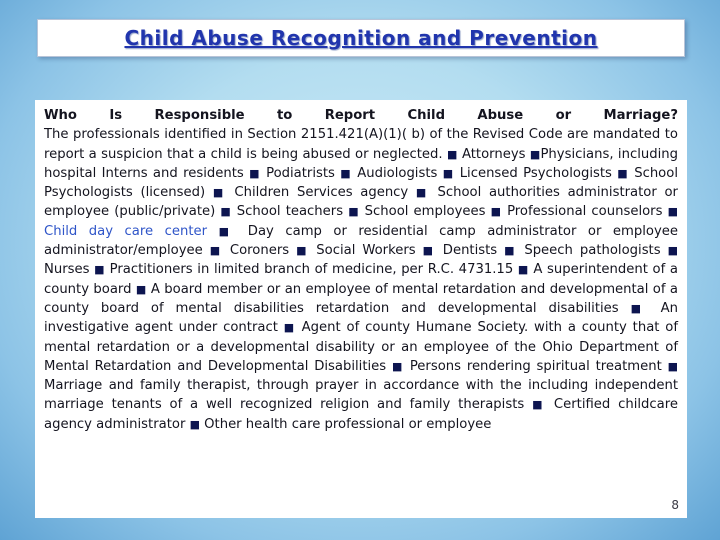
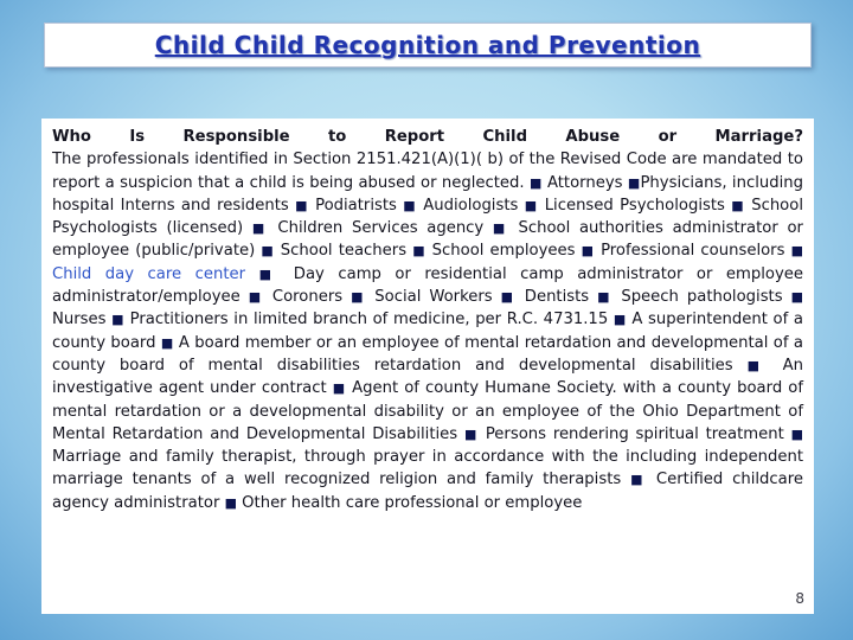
- Child Abuse Recognition and Prevention
+ Child Child Recognition and Prevention
  Who Is Responsible to Report Child Abuse or Marriage?
- The professionals identified in Section 2151.421(A)(1)( b) of the Revised Code are mandated to report a suspicion that a child is being abused or neglected. ■ Attorneys ■Physicians, including hospital Interns and residents ■ Podiatrists ■ Audiologists ■ Licensed Psychologists ■ School Psychologists (licensed) ■ Children Services agency ■ School authorities administrator or employee (public/private) ■ School teachers ■ School employees ■ Professional counselors ■ Child day care center ■ Day camp or residential camp administrator or employee administrator/employee ■ Coroners ■ Social Workers ■ Dentists ■ Speech pathologists ■ Nurses ■ Practitioners in limited branch of medicine, per R.C. 4731.15 ■ A superintendent of a county board ■ A board member or an employee of mental retardation and developmental of a county board of mental disabilities retardation and developmental disabilities ■ An investigative agent under contract ■ Agent of county Humane Society. with a county that of mental retardation or a developmental disability or an employee of the Ohio Department of Mental Retardation and Developmental Disabilities ■ Persons rendering spiritual treatment ■ Marriage and family therapist, through prayer in accordance with the including independent marriage tenants of a well recognized religion and family therapists ■ Certified childcare agency administrator ■ Other health care professional or employee
+ The professionals identified in Section 2151.421(A)(1)( b) of the Revised Code are mandated to report a suspicion that a child is being abused or neglected. ■ Attorneys ■Physicians, including hospital Interns and residents ■ Podiatrists ■ Audiologists ■ Licensed Psychologists ■ School Psychologists (licensed) ■ Children Services agency ■ School authorities administrator or employee (public/private) ■ School teachers ■ School employees ■ Professional counselors ■ Child day care center ■ Day camp or residential camp administrator or employee administrator/employee ■ Coroners ■ Social Workers ■ Dentists ■ Speech pathologists ■ Nurses ■ Practitioners in limited branch of medicine, per R.C. 4731.15 ■ A superintendent of a county board ■ A board member or an employee of mental retardation and developmental of a county board of mental disabilities retardation and developmental disabilities ■ An investigative agent under contract ■ Agent of county Humane Society. with a county board of mental retardation or a developmental disability or an employee of the Ohio Department of Mental Retardation and Developmental Disabilities ■ Persons rendering spiritual treatment ■ Marriage and family therapist, through prayer in accordance with the including independent marriage tenants of a well recognized religion and family therapists ■ Certified childcare agency administrator ■ Other health care professional or employee
  8
